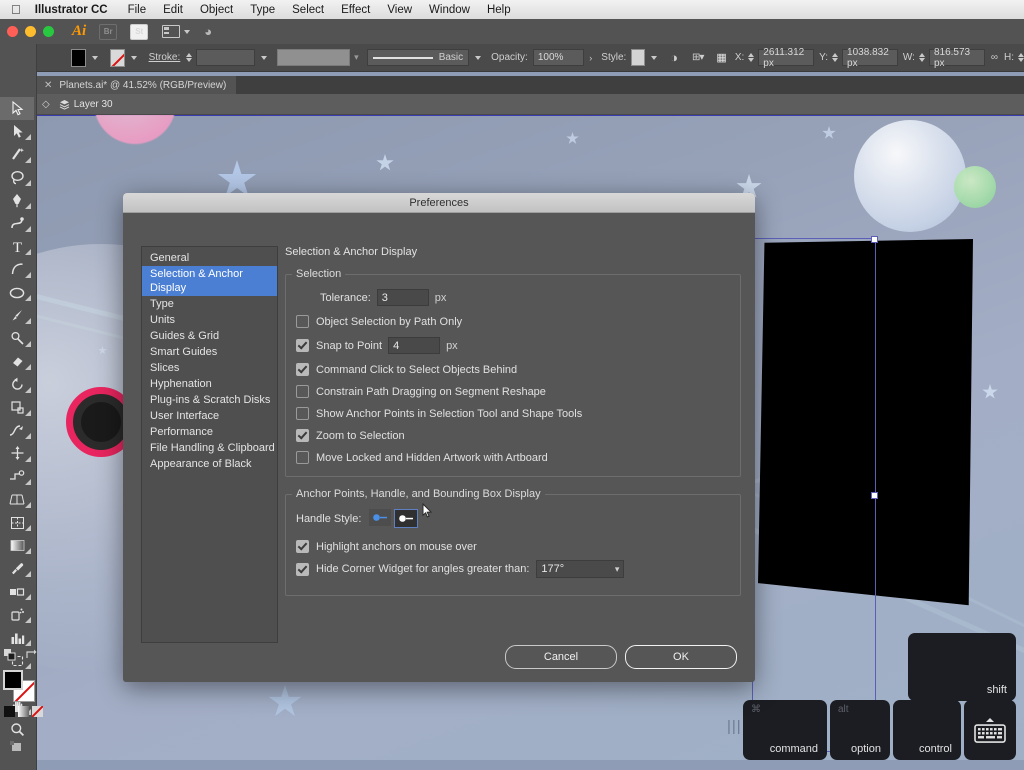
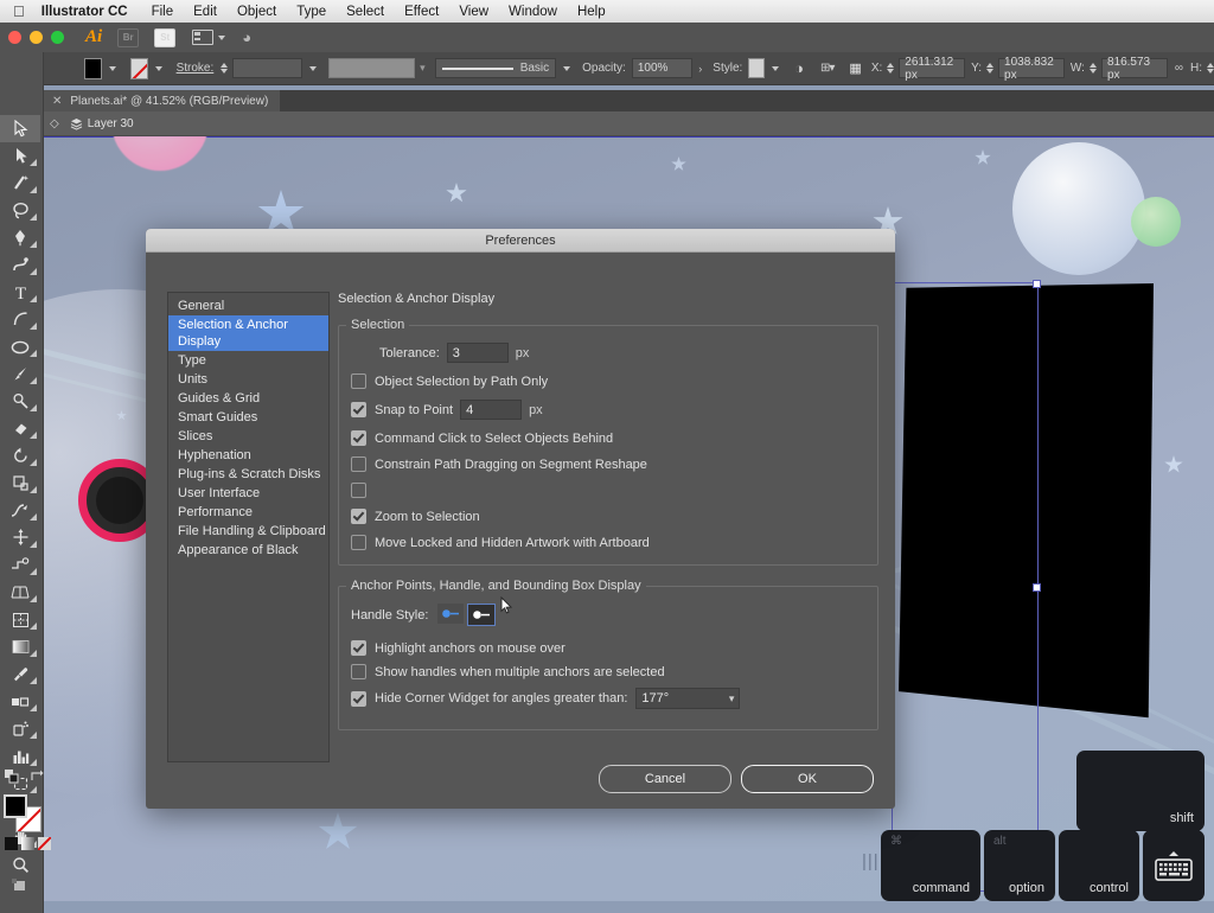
  
  Illustrator CC
  File
  Edit
  Object
  Type
  Select
  Effect
  View
  Window
  Help
  Ai
  Br
  ◕
  Stroke:
  ▾
  Basic
  Opacity:
  100%
  ›
  Style:
  ◑
  ⊞▾
  ▦
  X:
  2611.312 px
  Y:
  1038.832 px
  W:
  816.573 px
  ∞
  H:
  ✕
  Planets.ai* @ 41.52% (RGB/Preview)
  ◇
  Layer 30
  T
  |||
  shift
  ⌘
  command
  alt
  option
  control
  Preferences
  General
  Selection & Anchor Display
  Type
  Units
  Guides & Grid
  Smart Guides
  Slices
  Hyphenation
  Plug-ins & Scratch Disks
  User Interface
  Performance
  File Handling & Clipboard
  Appearance of Black
  Selection & Anchor Display
  Selection
  Tolerance:
  3
  px
  Object Selection by Path Only
  Snap to Point
  4
  px
  Command Click to Select Objects Behind
  Constrain Path Dragging on Segment Reshape
- Show Anchor Points in Selection Tool and Shape Tools
  Zoom to Selection
  Move Locked and Hidden Artwork with Artboard
  Anchor Points, Handle, and Bounding Box Display
  Handle Style:
  Highlight anchors on mouse over
+ Show handles when multiple anchors are selected
  Hide Corner Widget for angles greater than:
  177°
  ▾
  Cancel
  OK
